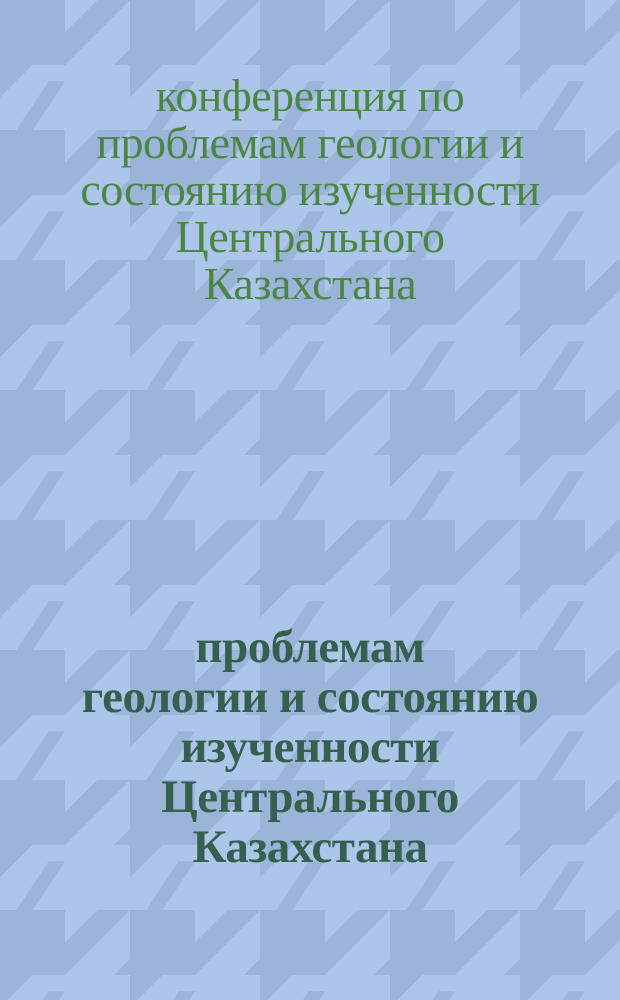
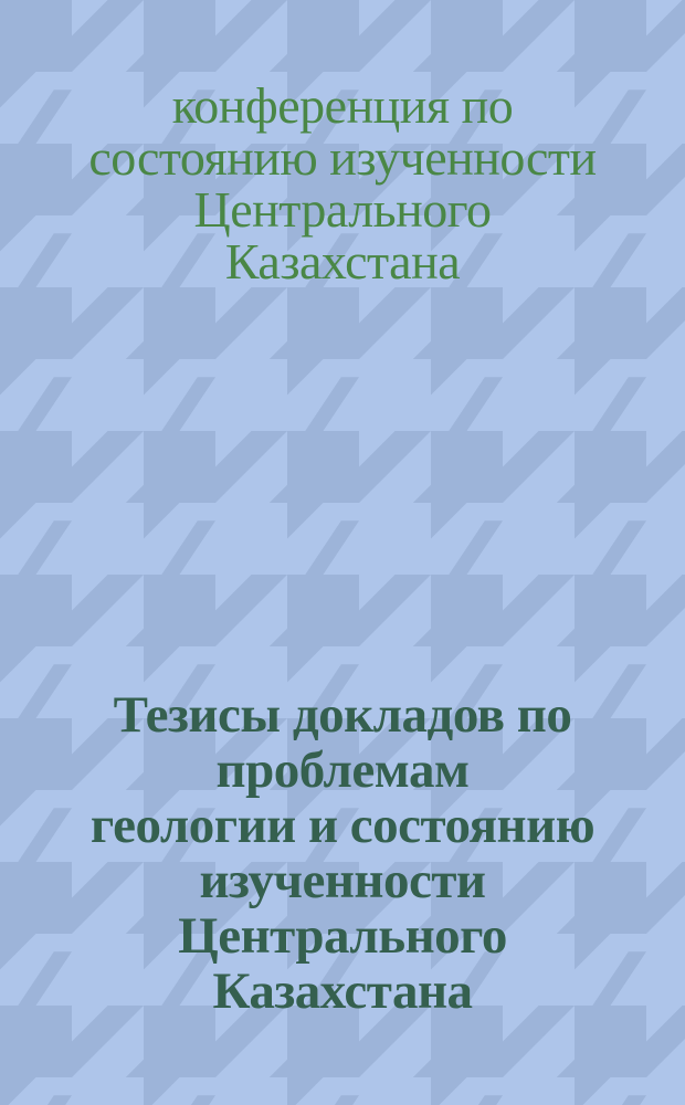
  конференция по
- проблемам геологии и
  состоянию изученности
  Центрального
  Казахстана
+ Тезисы докладов по
  проблемам
  геологии и состоянию
  изученности
  Центрального
  Казахстана
